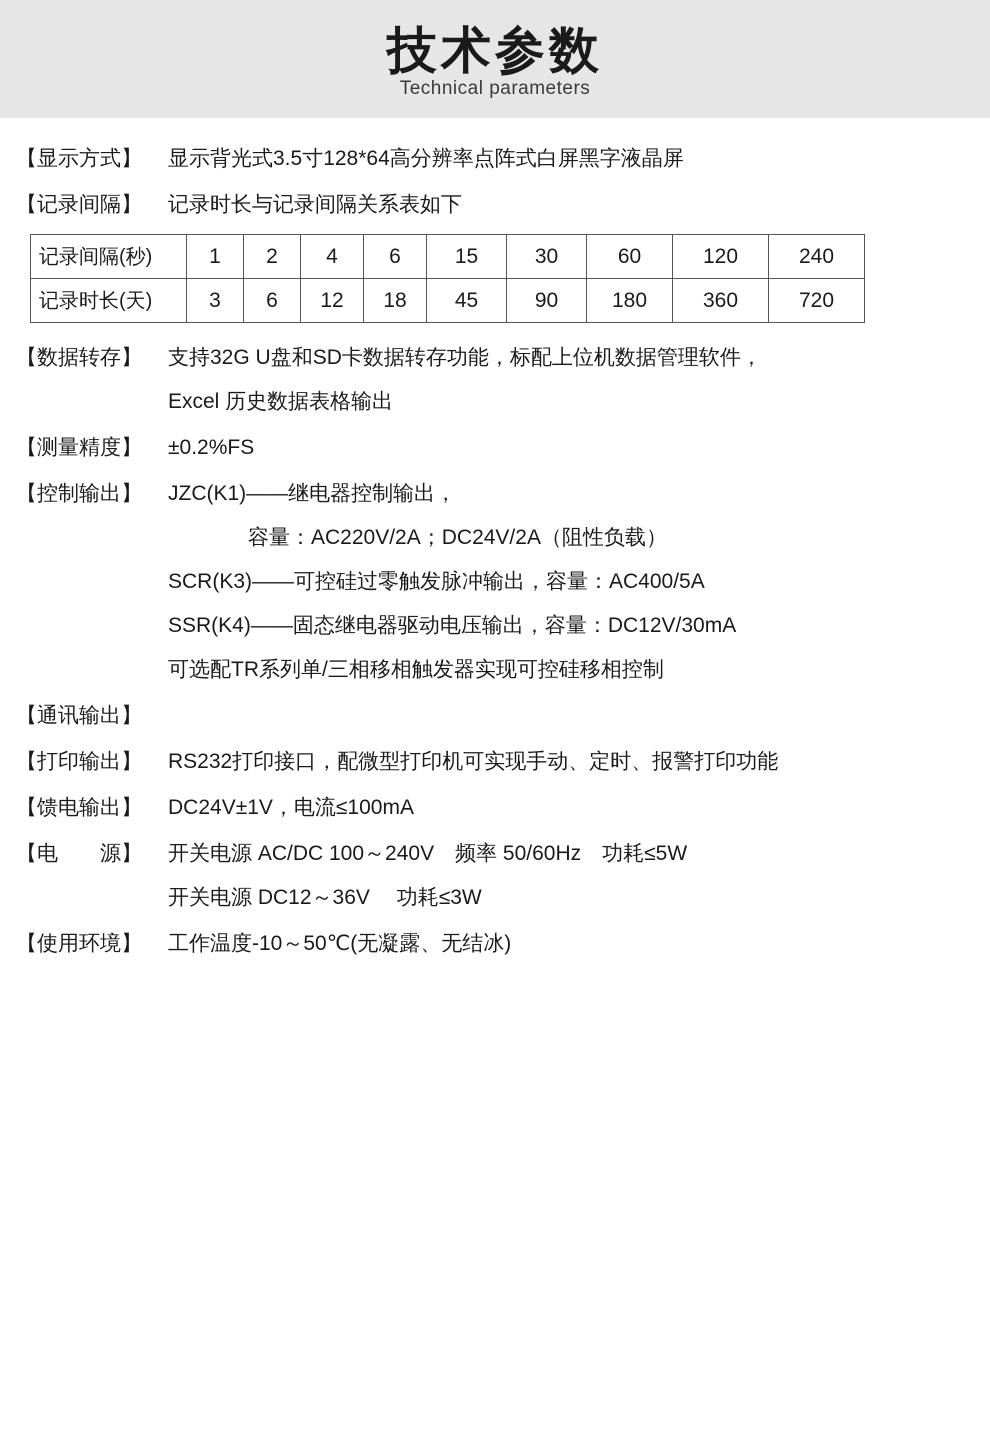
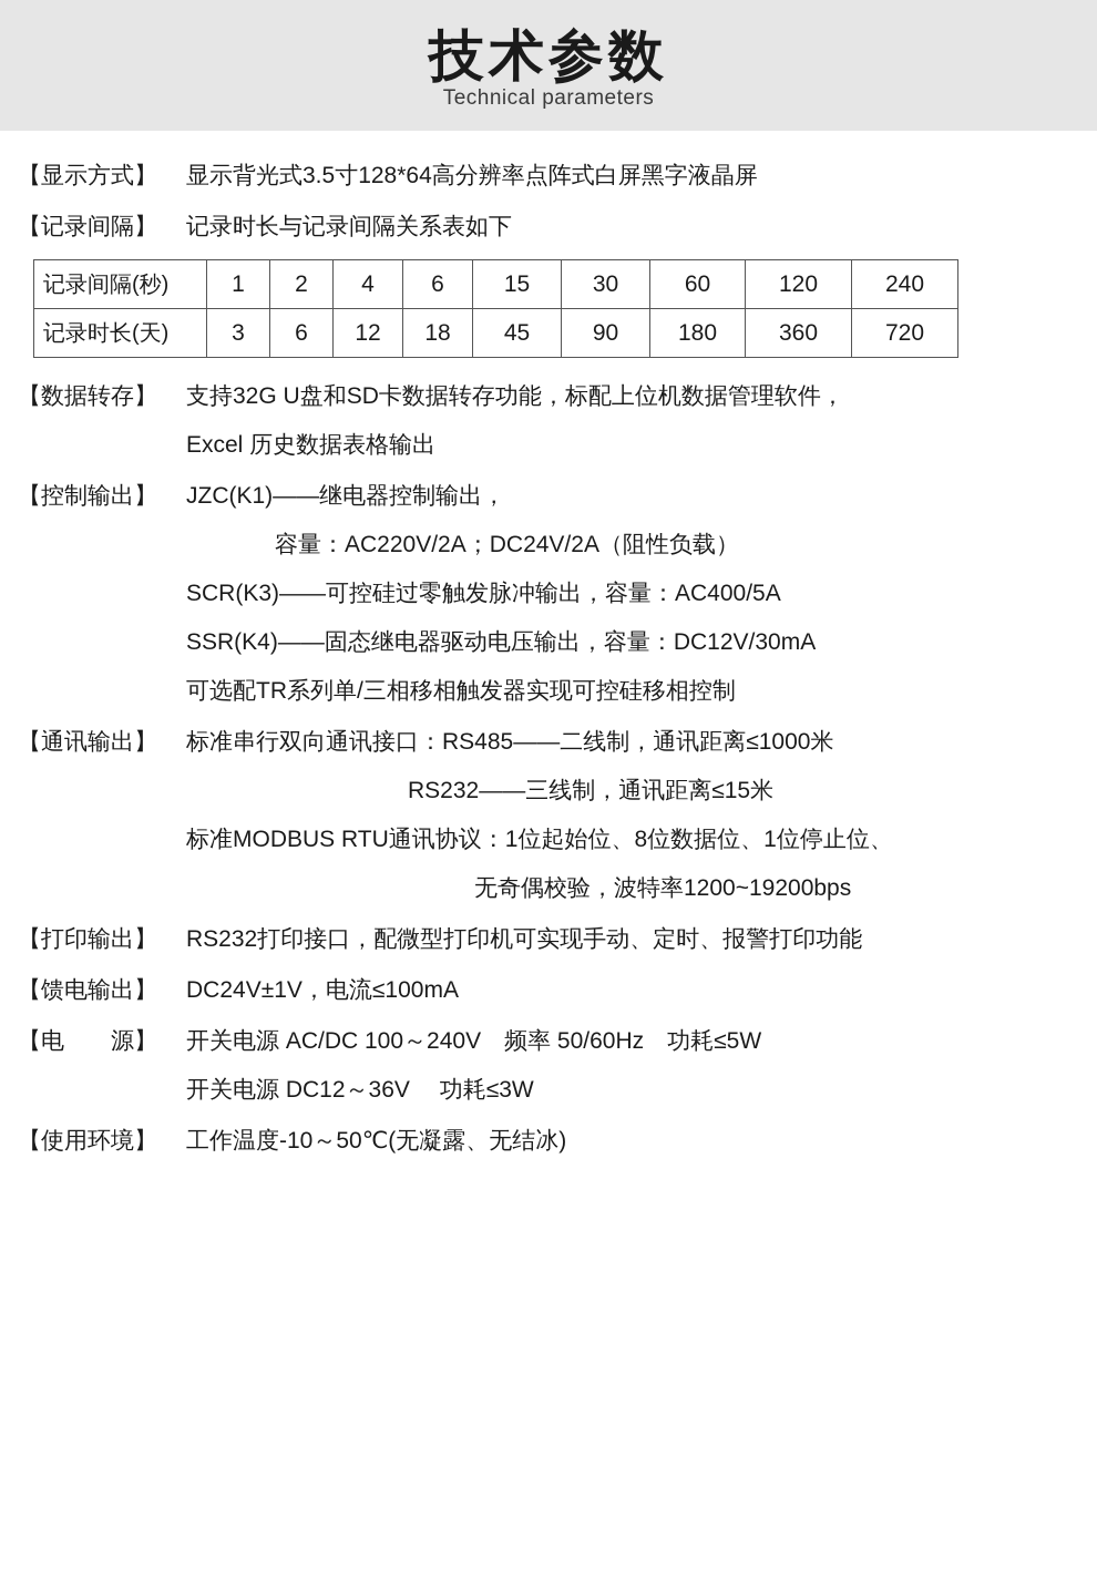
  技术参数
  Technical parameters
  【显示方式】
  显示背光式3.5寸128*64高分辨率点阵式白屏黑字液晶屏
  【记录间隔】
  记录时长与记录间隔关系表如下
  记录间隔(秒)	1	2	4	6	15	30	60	120	240
  记录时长(天)	3	6	12	18	45	90	180	360	720
  【数据转存】
  支持32G U盘和SD卡数据转存功能，标配上位机数据管理软件，
  Excel 历史数据表格输出
- 【测量精度】
- ±0.2%FS
  【控制输出】
  JZC(K1)——继电器控制输出，
  容量：AC220V/2A；DC24V/2A（阻性负载）
  SCR(K3)——可控硅过零触发脉冲输出，容量：AC400/5A
  SSR(K4)——固态继电器驱动电压输出，容量：DC12V/30mA
  可选配TR系列单/三相移相触发器实现可控硅移相控制
  【通讯输出】
+ 标准串行双向通讯接口：RS485——二线制，通讯距离≤1000米
+ RS232——三线制，通讯距离≤15米
+ 标准MODBUS RTU通讯协议：1位起始位、8位数据位、1位停止位、
+ 无奇偶校验，波特率1200~19200bps
  【打印输出】
  RS232打印接口，配微型打印机可实现手动、定时、报警打印功能
  【馈电输出】
  DC24V±1V，电流≤100mA
  【电 源】
  开关电源 AC/DC 100～240V 频率 50/60Hz 功耗≤5W
  开关电源 DC12～36V 功耗≤3W
  【使用环境】
  工作温度-10～50℃(无凝露、无结冰)
